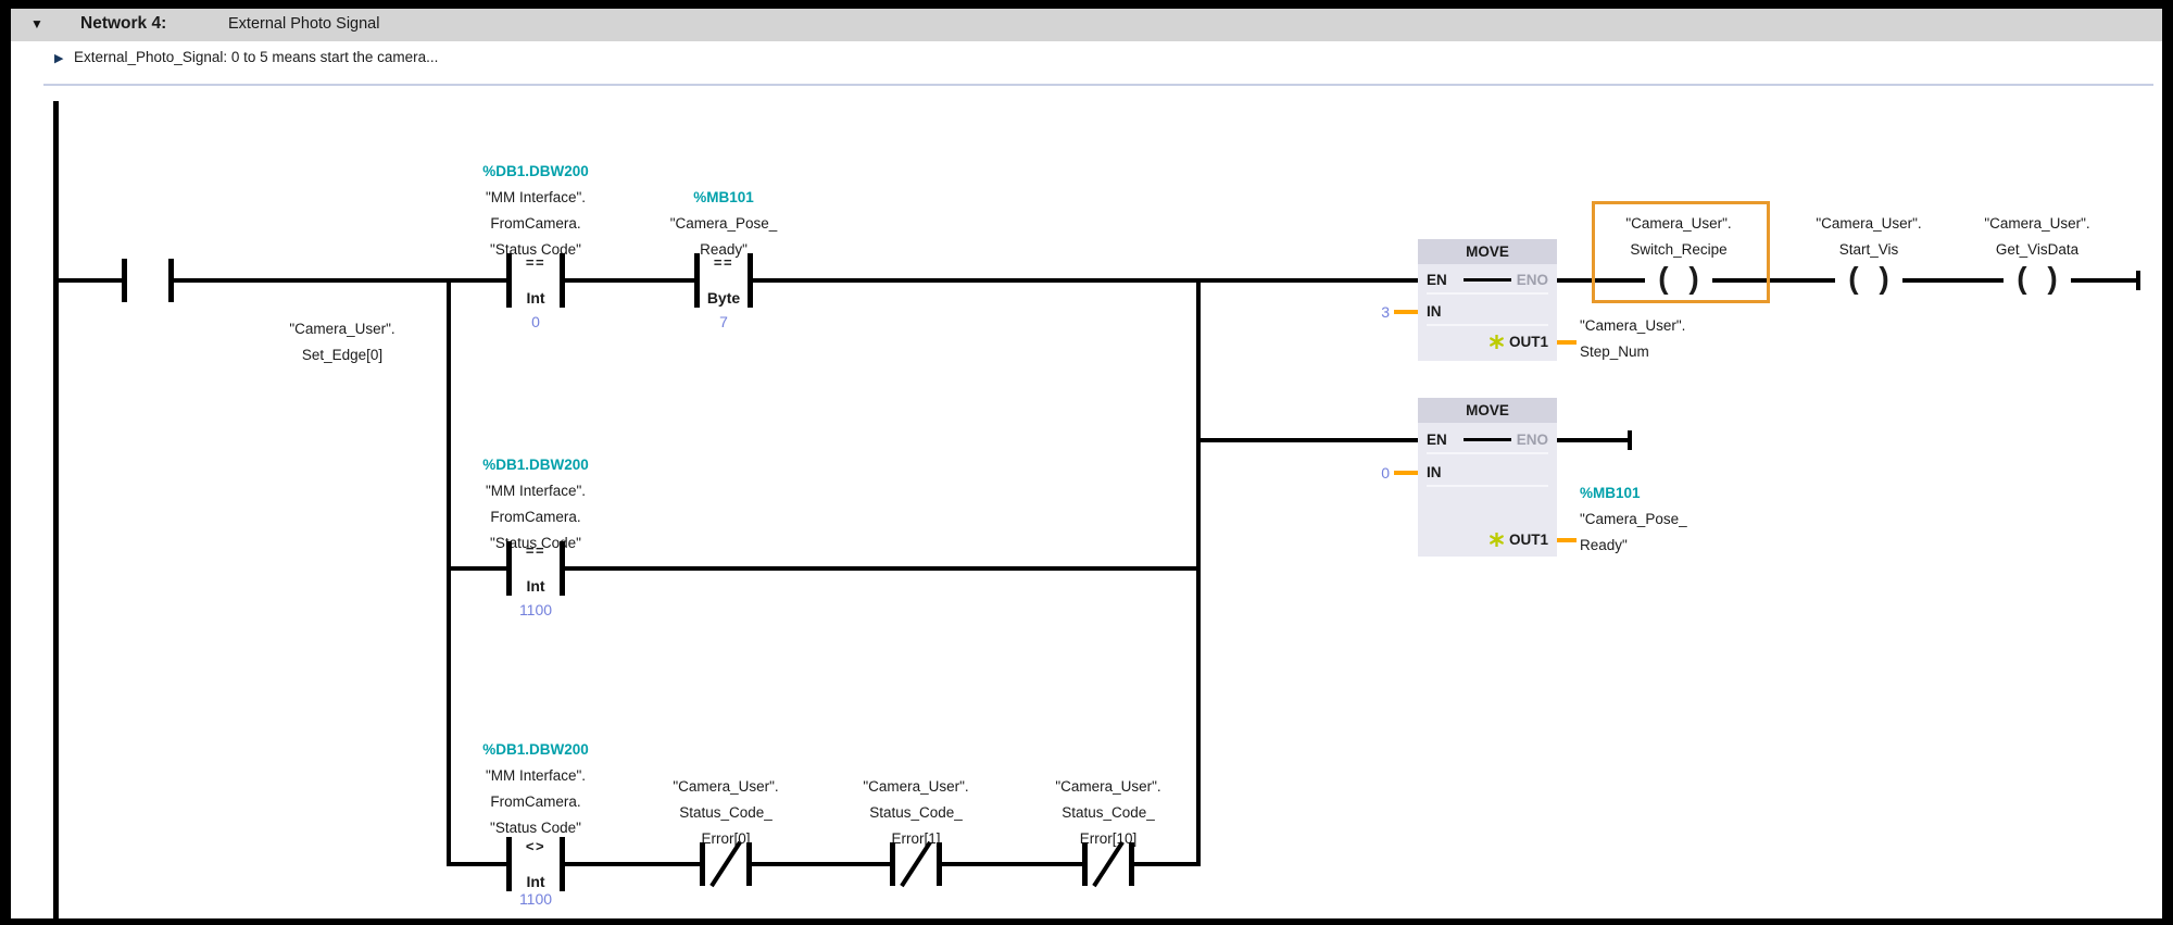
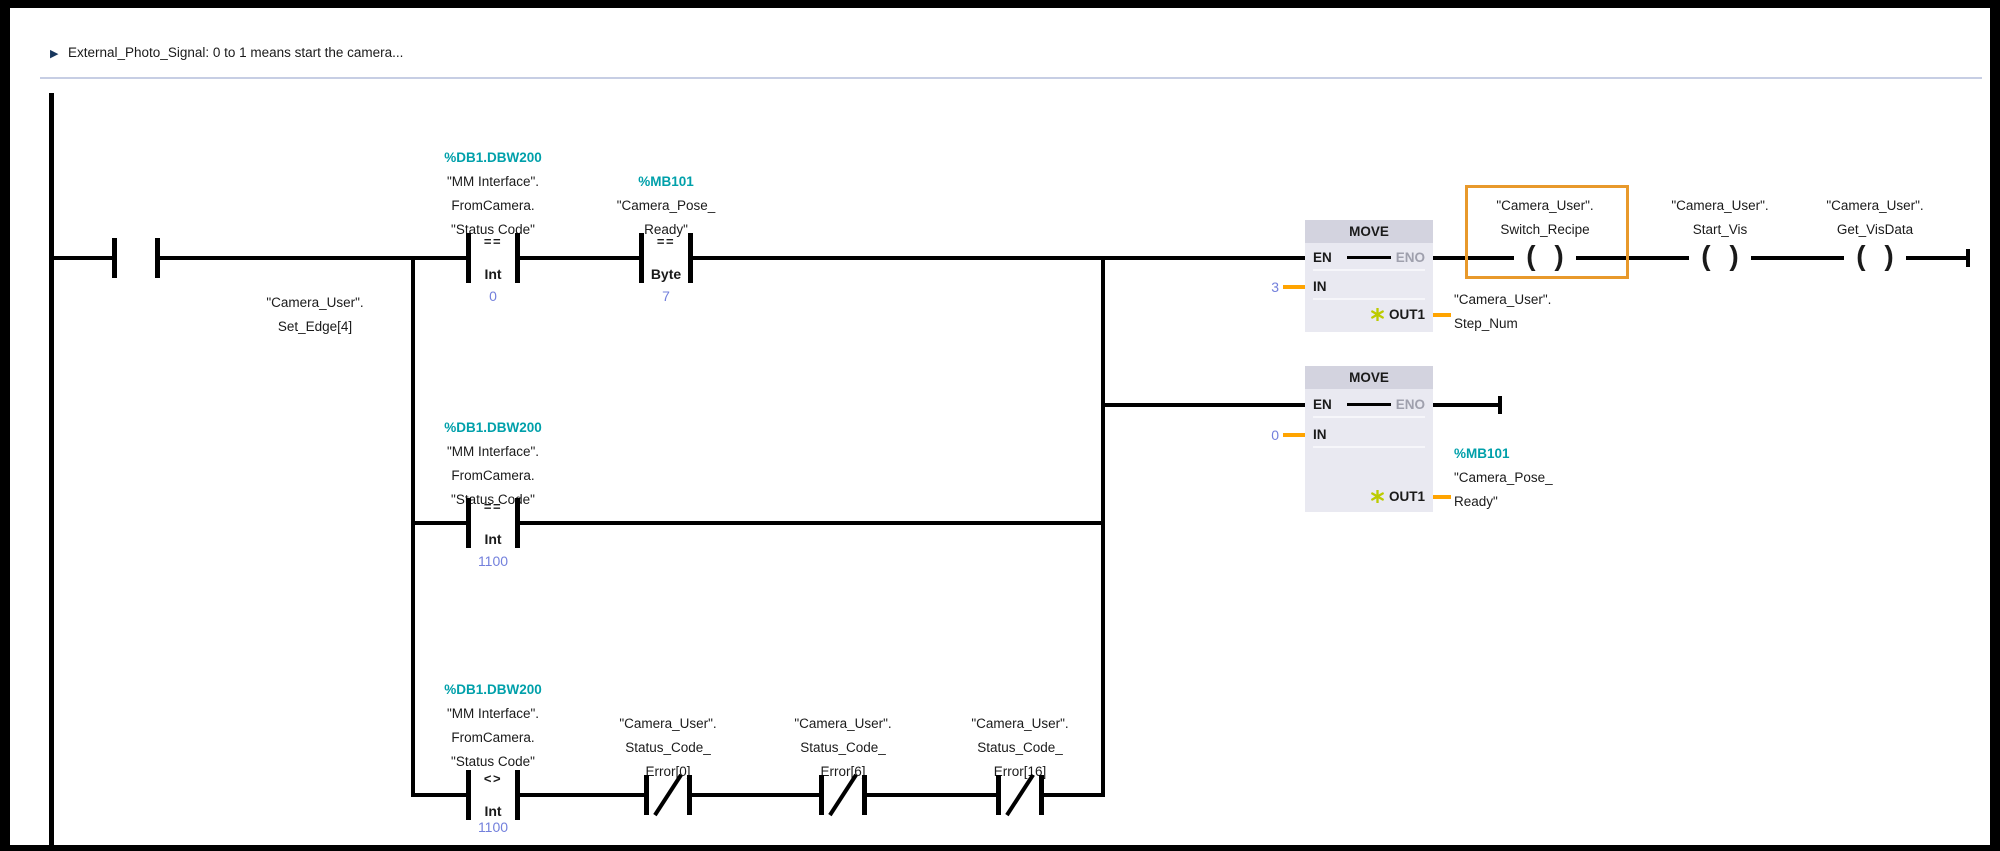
- ▼
- Network 4:
- External Photo Signal
  ▶
- External_Photo_Signal: 0 to 5 means start the camera...
+ External_Photo_Signal: 0 to 1 means start the camera...
  "Camera_User".
- Set_Edge[0]
+ Set_Edge[4]
  %DB1.DBW200
  "MM Interface".
  FromCamera.
  "Status Code"
  ==
  Int
  0
  %MB101
  "Camera_Pose_
  Ready"
  ==
  Byte
  7
  MOVE
  EN
  ENO
  IN
  OUT1
  3
  "Camera_User".
  Step_Num
  "Camera_User".
  Switch_Recipe
  (
  )
  "Camera_User".
  Start_Vis
  (
  )
  "Camera_User".
  Get_VisData
  (
  )
  MOVE
  EN
  ENO
  IN
  OUT1
  0
  %MB101
  "Camera_Pose_
  Ready"
  %DB1.DBW200
  "MM Interface".
  FromCamera.
  "Satus Coe"
  ==
  Int
  1100
  %DB1.DBW200
  "MM Interface".
  FromCamera.
  "Status Code"
  <>
  Int
  1100
  "Camera_User".
  Status_Code_
  Error[0]
  "Camera_User".
  Status_Code_
- Error[1]
+ Error[6]
  "Camera_User".
  Status_Code_
- Error[10]
+ Error[16]
